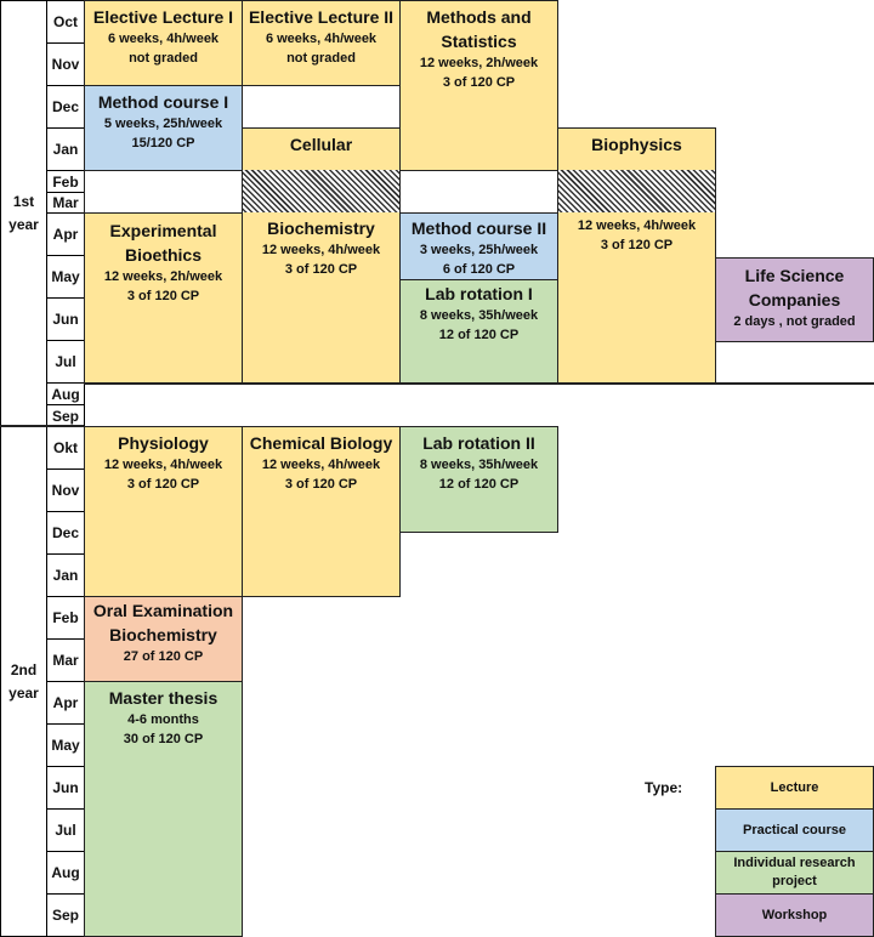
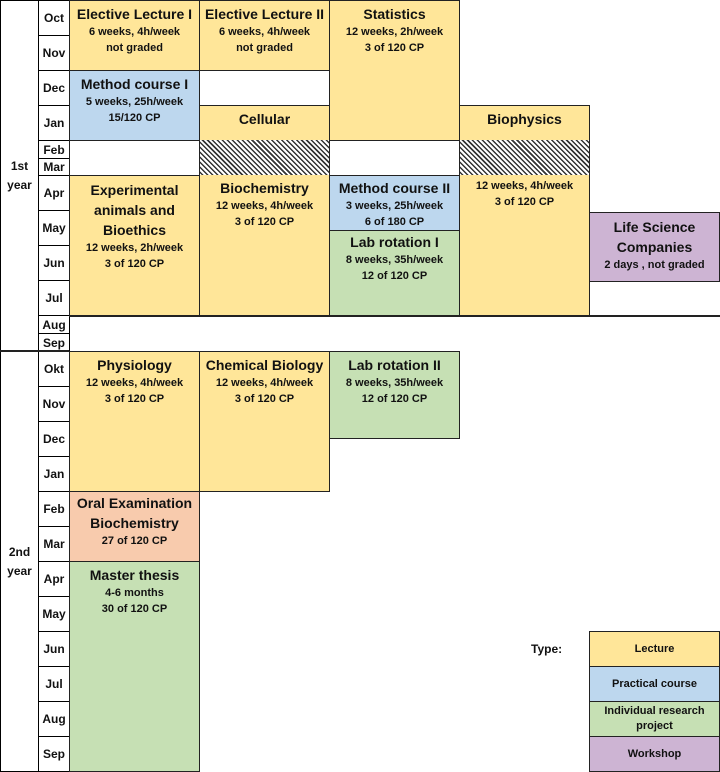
  1st
  year
  2nd
  year
  Oct
  Nov
  Dec
  Jan
  Feb
  Mar
  Apr
  May
  Jun
  Jul
  Aug
  Sep
  Okt
  Nov
  Dec
  Jan
  Feb
  Mar
  Apr
  May
  Jun
  Jul
  Aug
  Sep
  Elective Lecture I
  6 weeks, 4h/week
  not graded
  Method course I
  5 weeks, 25h/week
  15/120 CP
  Experimental
+ animals and
  Bioethics
  12 weeks, 2h/week
  3 of 120 CP
  Elective Lecture II
  6 weeks, 4h/week
  not graded
  Cellular
  Biochemistry
  12 weeks, 4h/week
  3 of 120 CP
- Methods and
  Statistics
  12 weeks, 2h/week
  3 of 120 CP
  Method course II
  3 weeks, 25h/week
- 6 of 120 CP
+ 6 of 180 CP
  Lab rotation I
  8 weeks, 35h/week
  12 of 120 CP
  Biophysics
  12 weeks, 4h/week
  3 of 120 CP
  Life Science
  Companies
  2 days , not graded
  Physiology
  12 weeks, 4h/week
  3 of 120 CP
  Chemical Biology
  12 weeks, 4h/week
  3 of 120 CP
  Lab rotation II
  8 weeks, 35h/week
  12 of 120 CP
  Oral Examination
  Biochemistry
  27 of 120 CP
  Master thesis
  4-6 months
  30 of 120 CP
  Type:
  Lecture
  Practical course
  Individual research
  project
  Workshop
